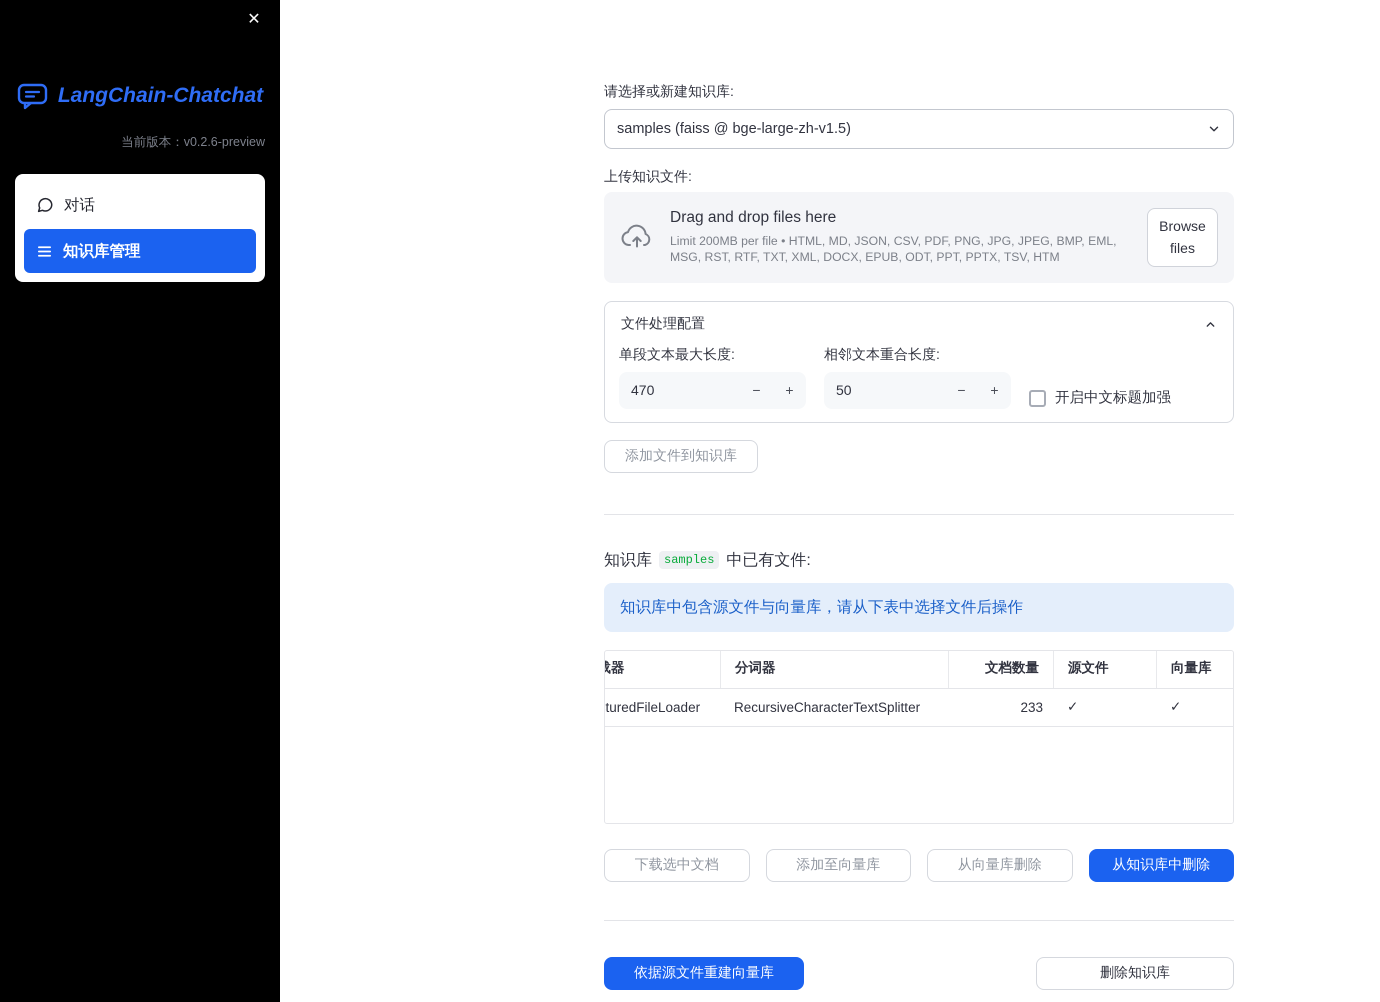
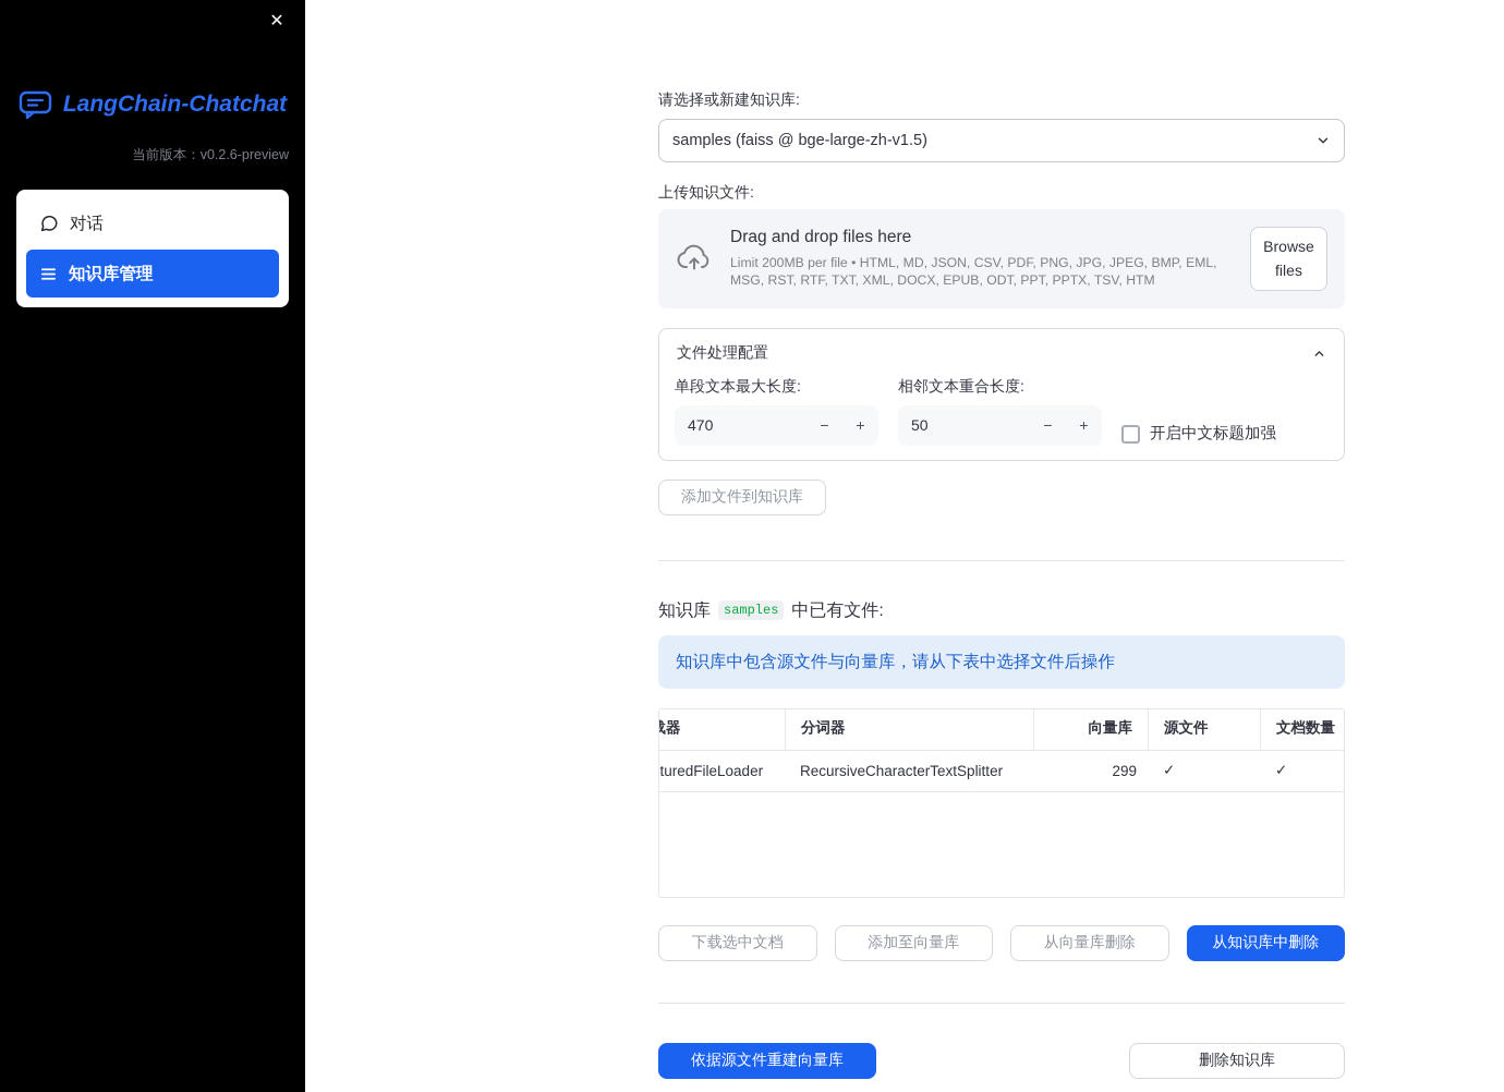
  ✕
  LangChain-Chatchat
  当前版本：v0.2.6-preview
  对话
  知识库管理
  请选择或新建知识库:
  samples (faiss @ bge-large-zh-v1.5)
  上传知识文件:
  Drag and drop files here
  Limit 200MB per file • HTML, MD, JSON, CSV, PDF, PNG, JPG, JPEG, BMP, EML, MSG, RST, RTF, TXT, XML, DOCX, EPUB, ODT, PPT, PPTX, TSV, HTM
  Browse files
  文件处理配置
  单段文本最大长度:
  470
  −
  +
  相邻文本重合长度:
  50
  −
  +
  开启中文标题加强
  添加文件到知识库
  知识库
  samples
  中已有文件:
  知识库中包含源文件与向量库，请从下表中选择文件后操作
  分词器
- 文档数量
+ 向量库
  源文件
- 向量库
+ 文档数量
  RecursiveCharacterTextSplitter
- 233
+ 299
  ✓
  ✓
  下载选中文档
  添加至向量库
  从向量库删除
  从知识库中删除
  依据源文件重建向量库
  删除知识库
